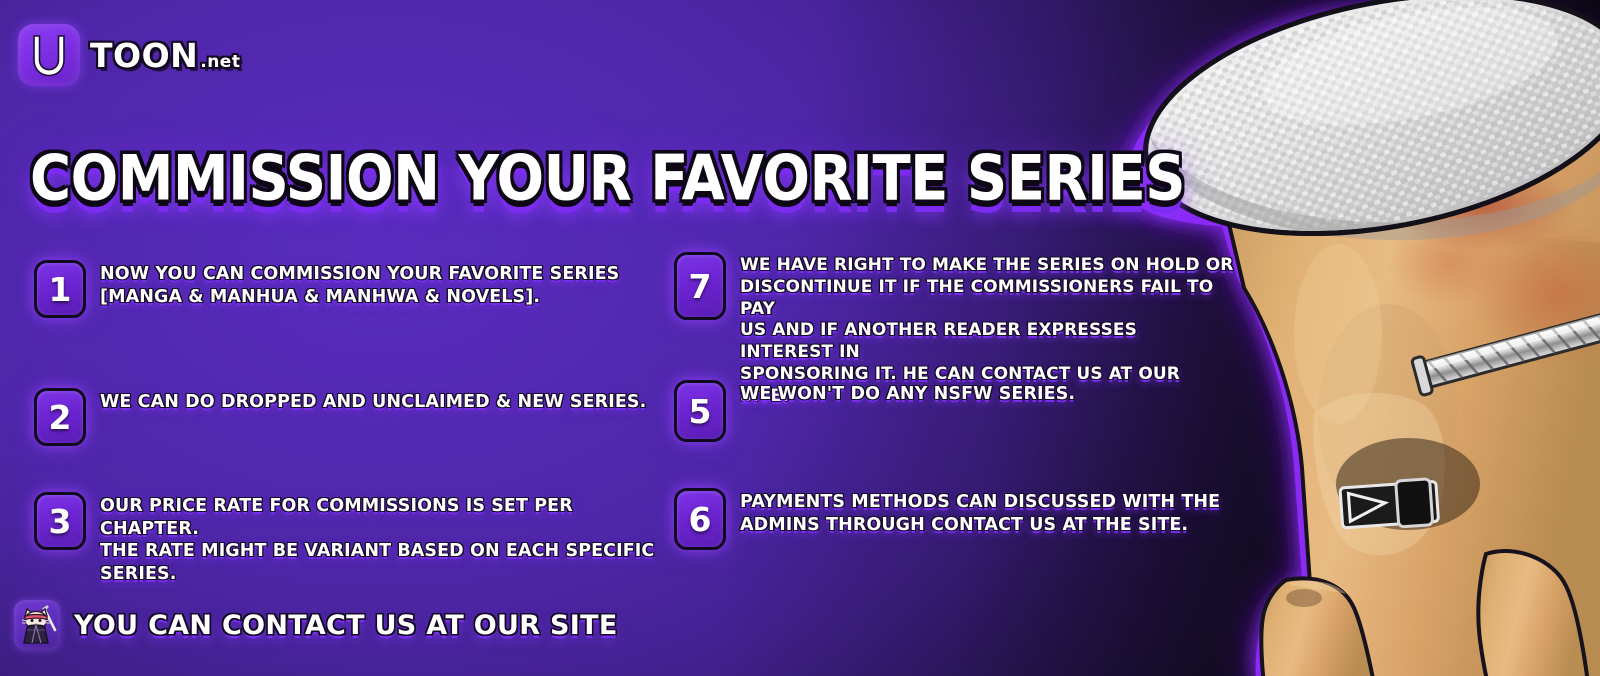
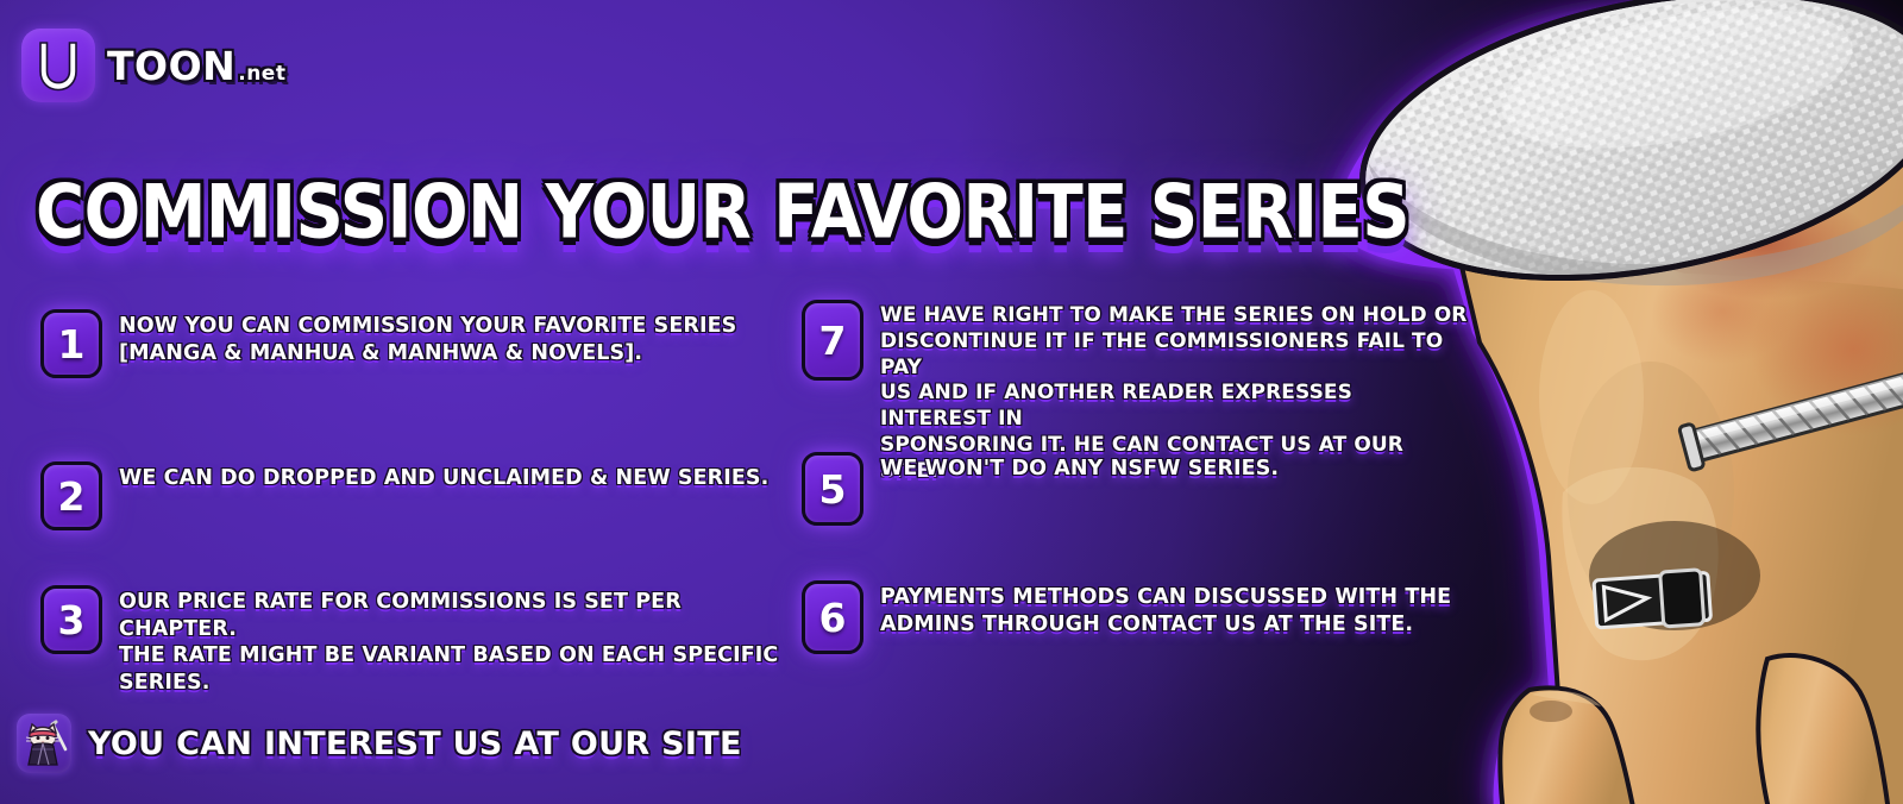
  TOON
  .net
  COMMISSION YOUR FAVORITE SERIES
  1
  NOW YOU CAN COMMISSION YOUR FAVORITE SERIES
  [MANGA & MANHUA & MANHWA & NOVELS].
  2
  WE CAN DO DROPPED AND UNCLAIMED & NEW SERIES.
  3
  OUR PRICE RATE FOR COMMISSIONS IS SET PER CHAPTER.
  THE RATE MIGHT BE VARIANT BASED ON EACH SPECIFIC SERIES.
  7
  WE HAVE RIGHT TO MAKE THE SERIES ON HOLD OR
  DISCONTINUE IT IF THE COMMISSIONERS FAIL TO PAY
  US AND IF ANOTHER READER EXPRESSES INTEREST IN
  SPONSORING IT. HE CAN CONTACT US AT OUR SITE.
  5
  WE WON'T DO ANY NSFW SERIES.
  6
  PAYMENTS METHODS CAN DISCUSSED WITH THE
  ADMINS THROUGH CONTACT US AT THE SITE.
- YOU CAN CONTACT US AT OUR SITE
+ YOU CAN INTEREST US AT OUR SITE
